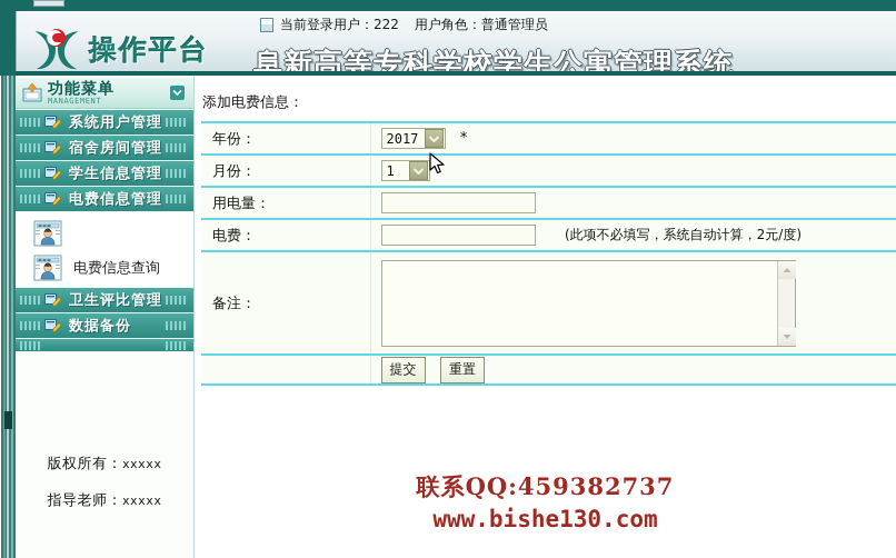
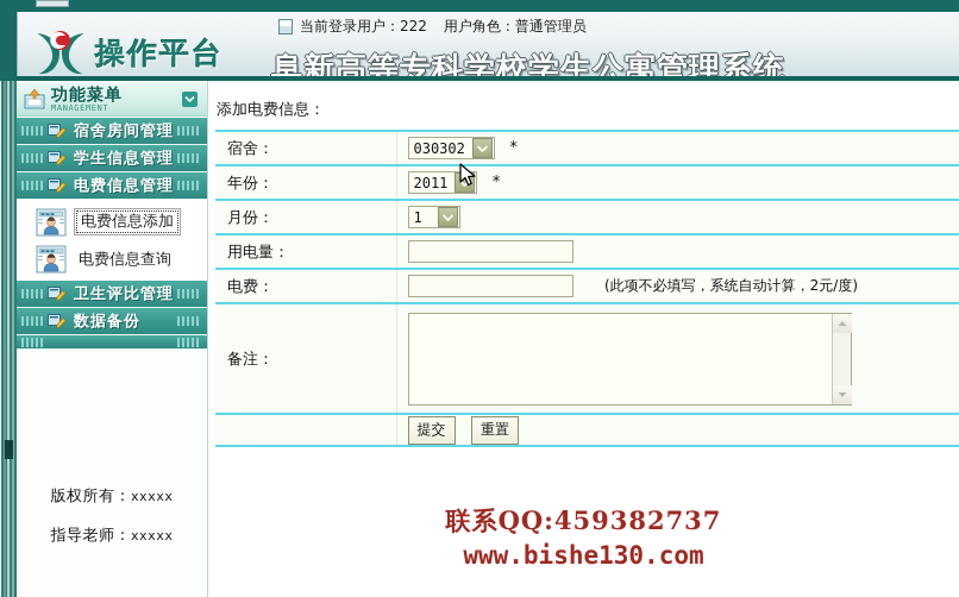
  操作平台
  当前登录用户：222
  用户角色：普通管理员
  阜新高等专科学校学生公寓管理系统
  功能菜单
  MANAGEMENT
- 系统用户管理
  宿舍房间管理
  学生信息管理
  电费信息管理
+ 电费信息添加
  电费信息查询
  卫生评比管理
  数据备份
  版权所有：xxxxx
  指导老师：xxxxx
  添加电费信息：
+ 宿舍：	030302 *
- 年份：	2017 *
+ 年份：	2011 *
  月份：	1
  用电量：
  电费：	(此项不必填写，系统自动计算，2元/度)
  备注：
  	提交 重置
  联系QQ:459382737
  www.bishe130.com
